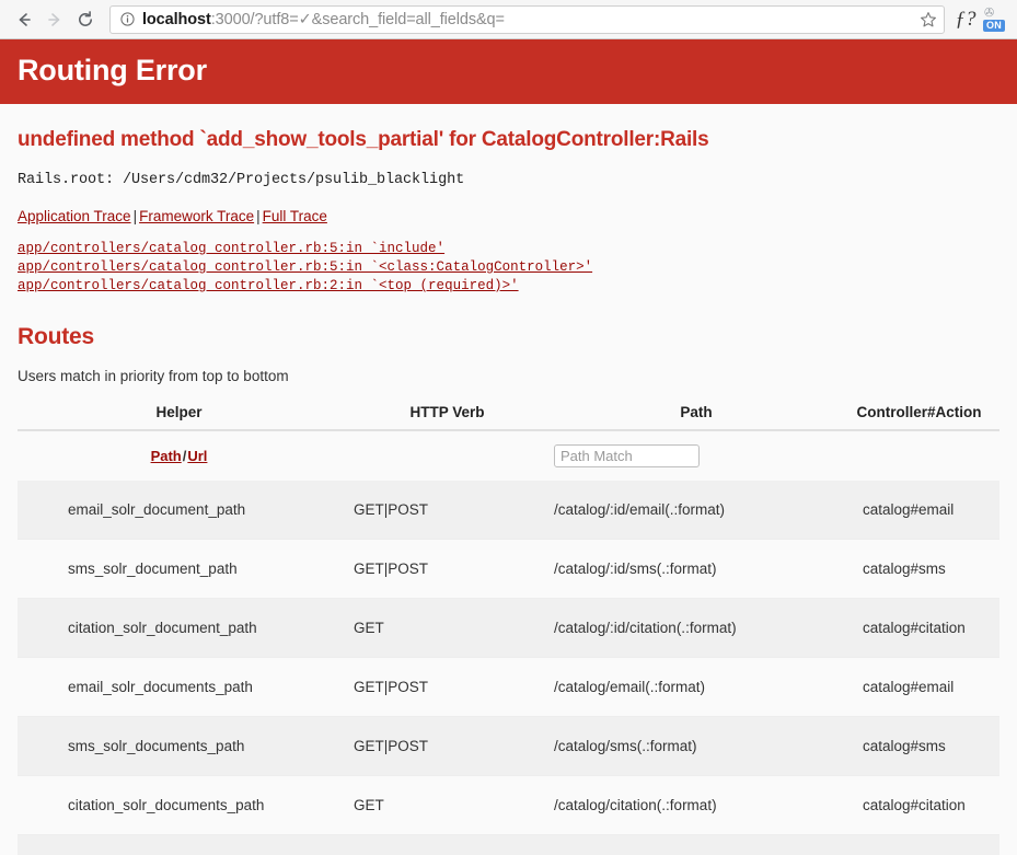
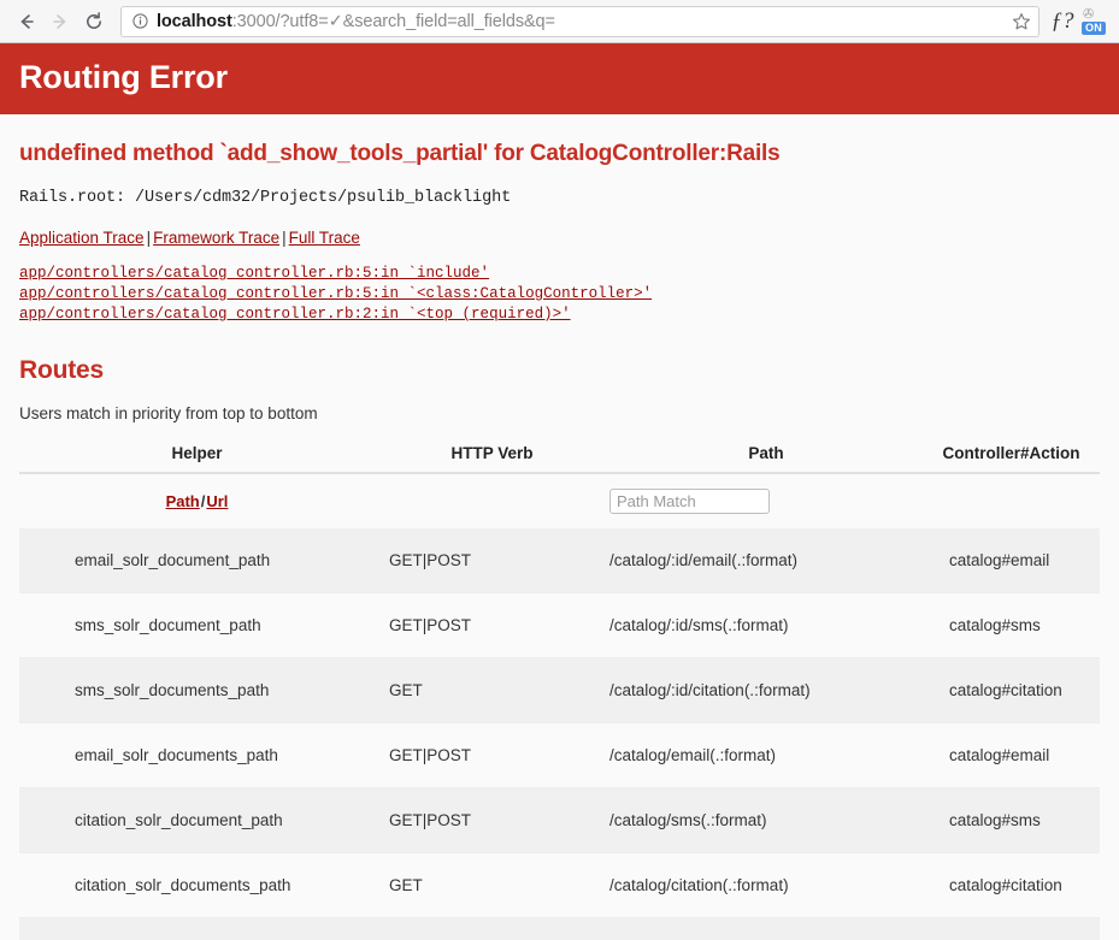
  localhost:3000/?utf8=✓&search_field=all_fields&q=
  ƒ?
  ✇
  ON
  Routing Error
  undefined method `add_show_tools_partial' for CatalogController:Rails
  Rails.root: /Users/cdm32/Projects/psulib_blacklight
  Application Trace | Framework Trace | Full Trace
  app/controllers/catalog_controller.rb:5:in `include'
  app/controllers/catalog_controller.rb:5:in `<class:CatalogController>'
  app/controllers/catalog_controller.rb:2:in `<top (required)>'
  Routes
  Users match in priority from top to bottom
  Helper	HTTP Verb	Path	Controller#Action
  Path/Url		Path Match
  email_solr_document_path	GET|POST	/catalog/:id/email(.:format)	catalog#email
  sms_solr_document_path	GET|POST	/catalog/:id/sms(.:format)	catalog#sms
- citation_solr_document_path	GET	/catalog/:id/citation(.:format)	catalog#citation
+ sms_solr_documents_path	GET	/catalog/:id/citation(.:format)	catalog#citation
  email_solr_documents_path	GET|POST	/catalog/email(.:format)	catalog#email
- sms_solr_documents_path	GET|POST	/catalog/sms(.:format)	catalog#sms
+ citation_solr_document_path	GET|POST	/catalog/sms(.:format)	catalog#sms
  citation_solr_documents_path	GET	/catalog/citation(.:format)	catalog#citation
